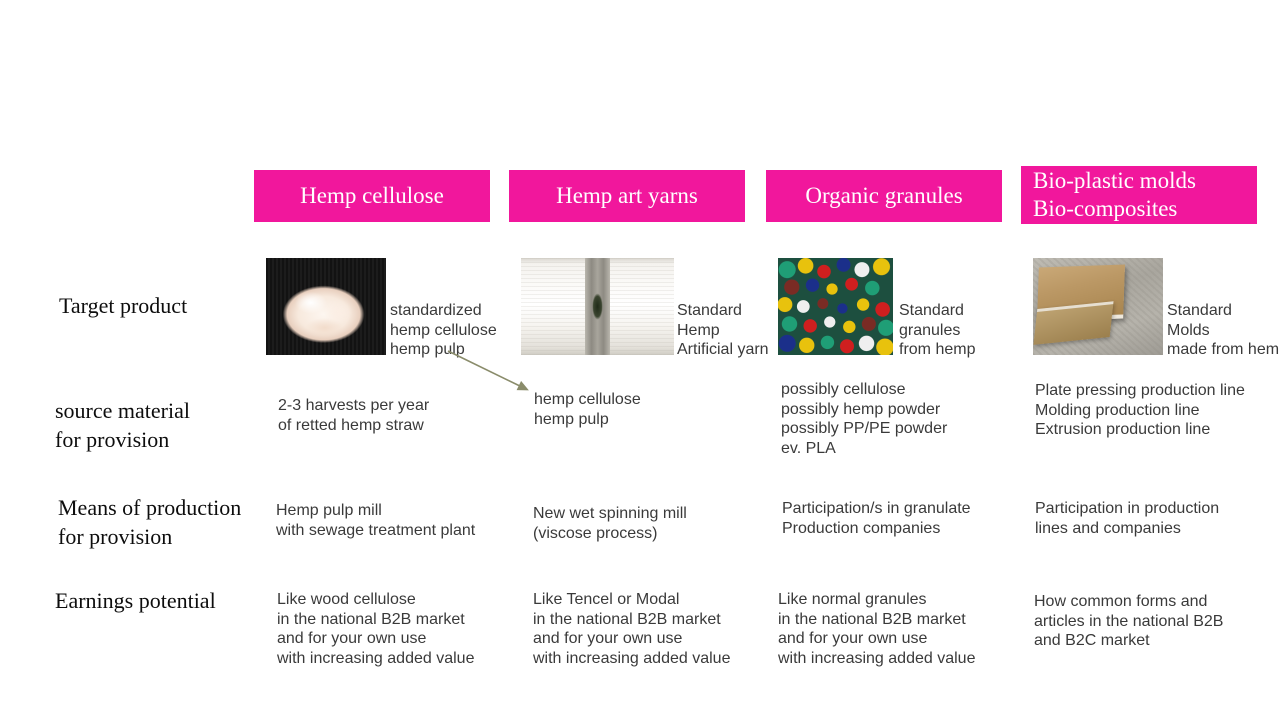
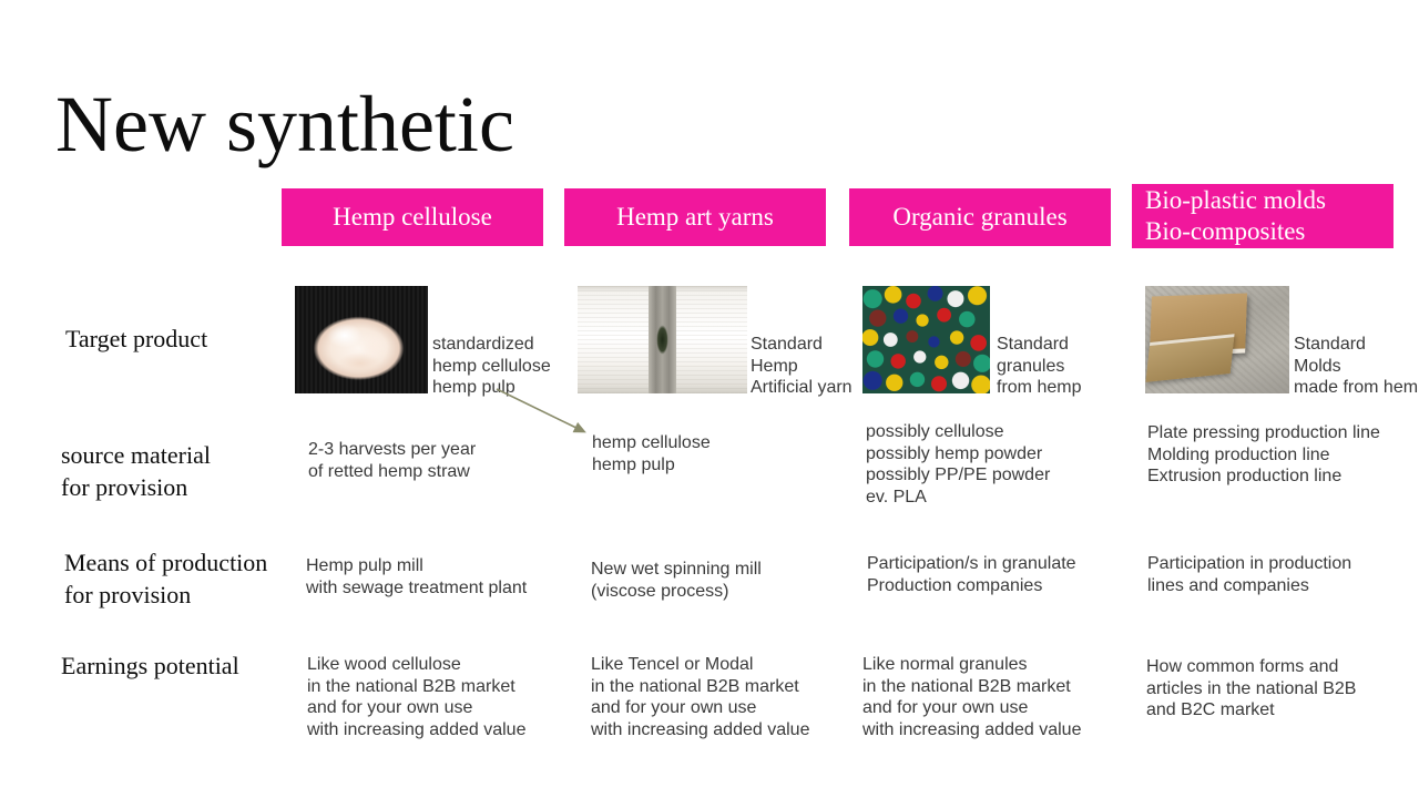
+ New synthetic
  Hemp cellulose
  Hemp art yarns
  Organic granules
  Bio-plastic molds
  Bio-composites
  Target product
  source material
  for provision
  Means of production
  for provision
  Earnings potential
  standardized
  hemp cellulose
  hemp pulp
  Standard
  Hemp
  Artificial yarn
  Standard
  granules
  from hemp
  Standard
  Molds
  made from hem
  2-3 harvests per year
  of retted hemp straw
  hemp cellulose
  hemp pulp
  possibly cellulose
  possibly hemp powder
  possibly PP/PE powder
  ev. PLA
  Plate pressing production line
  Molding production line
  Extrusion production line
  Hemp pulp mill
  with sewage treatment plant
  New wet spinning mill
  (viscose process)
  Participation/s in granulate
  Production companies
  Participation in production
  lines and companies
  Like wood cellulose
  in the national B2B market
  and for your own use
  with increasing added value
  Like Tencel or Modal
  in the national B2B market
  and for your own use
  with increasing added value
  Like normal granules
  in the national B2B market
  and for your own use
  with increasing added value
  How common forms and
  articles in the national B2B
  and B2C market
